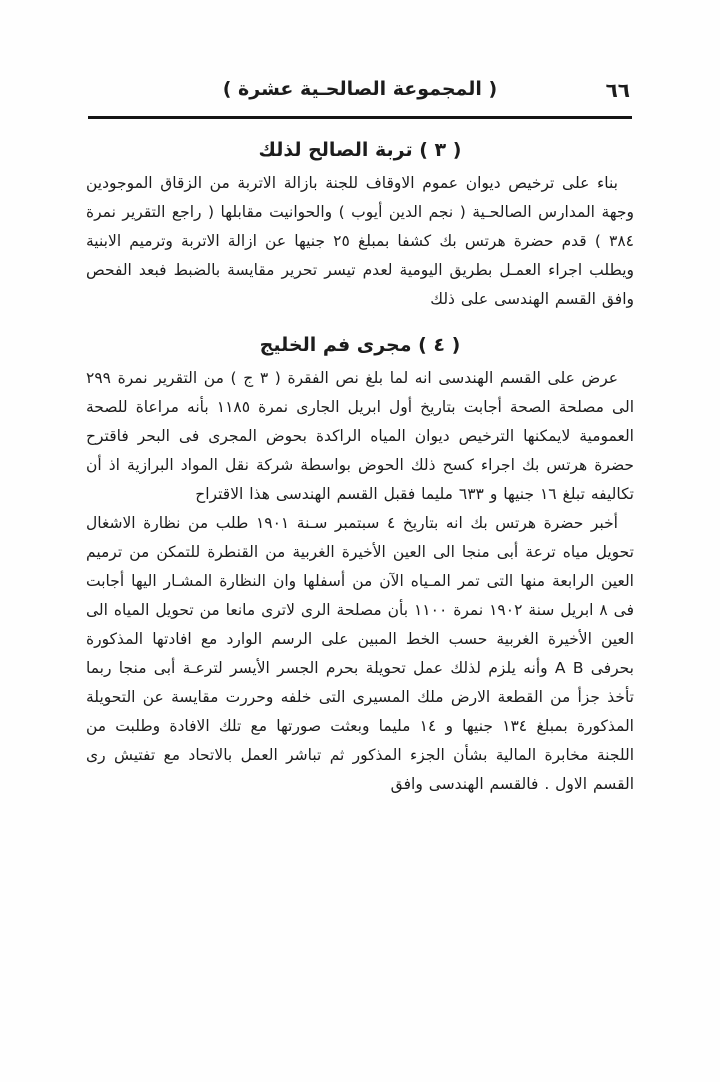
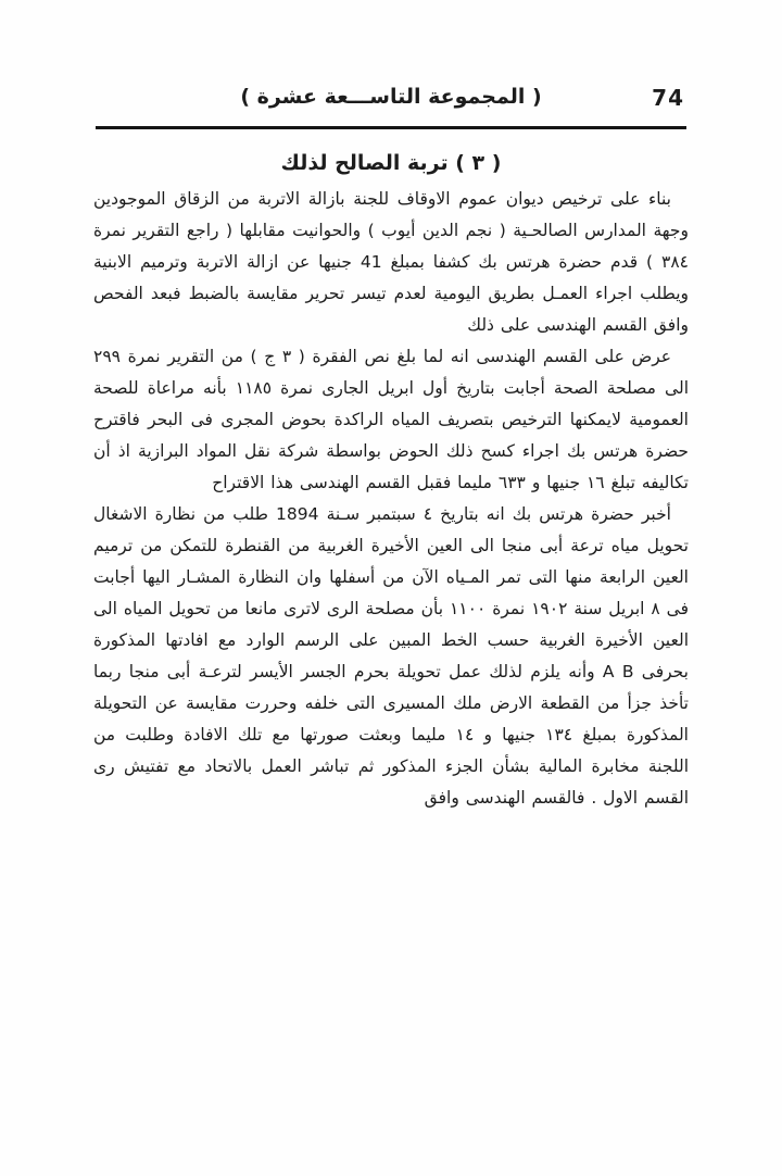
- ٦٦
+ 74
- ( المجموعة الصالحـية عشرة )
+ ( المجموعة التاســـعة عشرة )
  ( ٣ ) تربة الصالح لذلك
- بناء على ترخيص ديوان عموم الاوقاف للجنة بازالة الاتربة من الزقاق الموجودين وجهة المدارس الصالحـية ( نجم الدين أيوب ) والحوانيت مقابلها ( راجع التقرير نمرة ٣٨٤ ) قدم حضرة هرتس بك كشفا بمبلغ ٢٥ جنيها عن ازالة الاتربة وترميم الابنية ويطلب اجراء العمـل بطريق اليومية لعدم تيسر تحرير مقايسة بالضبط فبعد الفحص وافق القسم الهندسى على ذلك
+ بناء على ترخيص ديوان عموم الاوقاف للجنة بازالة الاتربة من الزقاق الموجودين وجهة المدارس الصالحـية ( نجم الدين أيوب ) والحوانيت مقابلها ( راجع التقرير نمرة ٣٨٤ ) قدم حضرة هرتس بك كشفا بمبلغ 41 جنيها عن ازالة الاتربة وترميم الابنية ويطلب اجراء العمـل بطريق اليومية لعدم تيسر تحرير مقايسة بالضبط فبعد الفحص وافق القسم الهندسى على ذلك
- ( ٤ ) مجرى فم الخليج
- عرض على القسم الهندسى انه لما بلغ نص الفقرة ( ٣ ج ) من التقرير نمرة ٢٩٩ الى مصلحة الصحة أجابت بتاريخ أول ابريل الجارى نمرة ١١٨٥ بأنه مراعاة للصحة العمومية لايمكنها الترخيص ديوان المياه الراكدة بحوض المجرى فى البحر فاقترح حضرة هرتس بك اجراء كسح ذلك الحوض بواسطة شركة نقل المواد البرازية اذ أن تكاليفه تبلغ ١٦ جنيها و ٦٣٣ مليما فقبل القسم الهندسى هذا الاقتراح
+ عرض على القسم الهندسى انه لما بلغ نص الفقرة ( ٣ ج ) من التقرير نمرة ٢٩٩ الى مصلحة الصحة أجابت بتاريخ أول ابريل الجارى نمرة ١١٨٥ بأنه مراعاة للصحة العمومية لايمكنها الترخيص بتصريف المياه الراكدة بحوض المجرى فى البحر فاقترح حضرة هرتس بك اجراء كسح ذلك الحوض بواسطة شركة نقل المواد البرازية اذ أن تكاليفه تبلغ ١٦ جنيها و ٦٣٣ مليما فقبل القسم الهندسى هذا الاقتراح
- أخبر حضرة هرتس بك انه بتاريخ ٤ سبتمبر سـنة ١٩٠١ طلب من نظارة الاشغال تحويل مياه ترعة أبى منجا الى العين الأخيرة الغربية من القنطرة للتمكن من ترميم العين الرابعة منها التى تمر المـياه الآن من أسفلها وان النظارة المشـار اليها أجابت فى ٨ ابريل سنة ١٩٠٢ نمرة ١١٠٠ بأن مصلحة الرى لاترى مانعا من تحويل المياه الى العين الأخيرة الغربية حسب الخط المبين على الرسم الوارد مع افادتها المذكورة بحرفى A B وأنه يلزم لذلك عمل تحويلة بحرم الجسر الأيسر لترعـة أبى منجا ربما تأخذ جزأ من القطعة الارض ملك المسيرى التى خلفه وحررت مقايسة عن التحويلة المذكورة بمبلغ ١٣٤ جنيها و ١٤ مليما وبعثت صورتها مع تلك الافادة وطلبت من اللجنة مخابرة المالية بشأن الجزء المذكور ثم تباشر العمل بالاتحاد مع تفتيش رى القسم الاول . فالقسم الهندسى وافق
+ أخبر حضرة هرتس بك انه بتاريخ ٤ سبتمبر سـنة 1894 طلب من نظارة الاشغال تحويل مياه ترعة أبى منجا الى العين الأخيرة الغربية من القنطرة للتمكن من ترميم العين الرابعة منها التى تمر المـياه الآن من أسفلها وان النظارة المشـار اليها أجابت فى ٨ ابريل سنة ١٩٠٢ نمرة ١١٠٠ بأن مصلحة الرى لاترى مانعا من تحويل المياه الى العين الأخيرة الغربية حسب الخط المبين على الرسم الوارد مع افادتها المذكورة بحرفى A B وأنه يلزم لذلك عمل تحويلة بحرم الجسر الأيسر لترعـة أبى منجا ربما تأخذ جزأ من القطعة الارض ملك المسيرى التى خلفه وحررت مقايسة عن التحويلة المذكورة بمبلغ ١٣٤ جنيها و ١٤ مليما وبعثت صورتها مع تلك الافادة وطلبت من اللجنة مخابرة المالية بشأن الجزء المذكور ثم تباشر العمل بالاتحاد مع تفتيش رى القسم الاول . فالقسم الهندسى وافق
